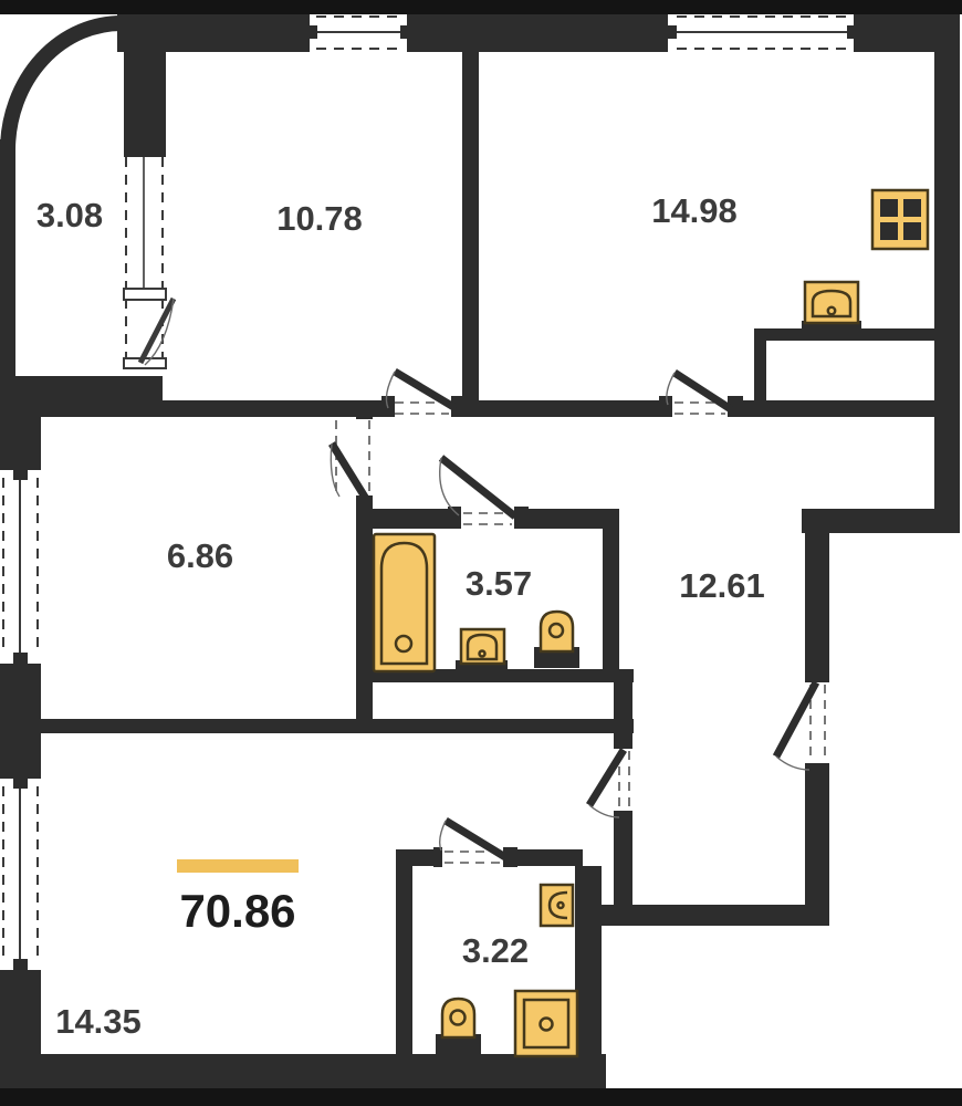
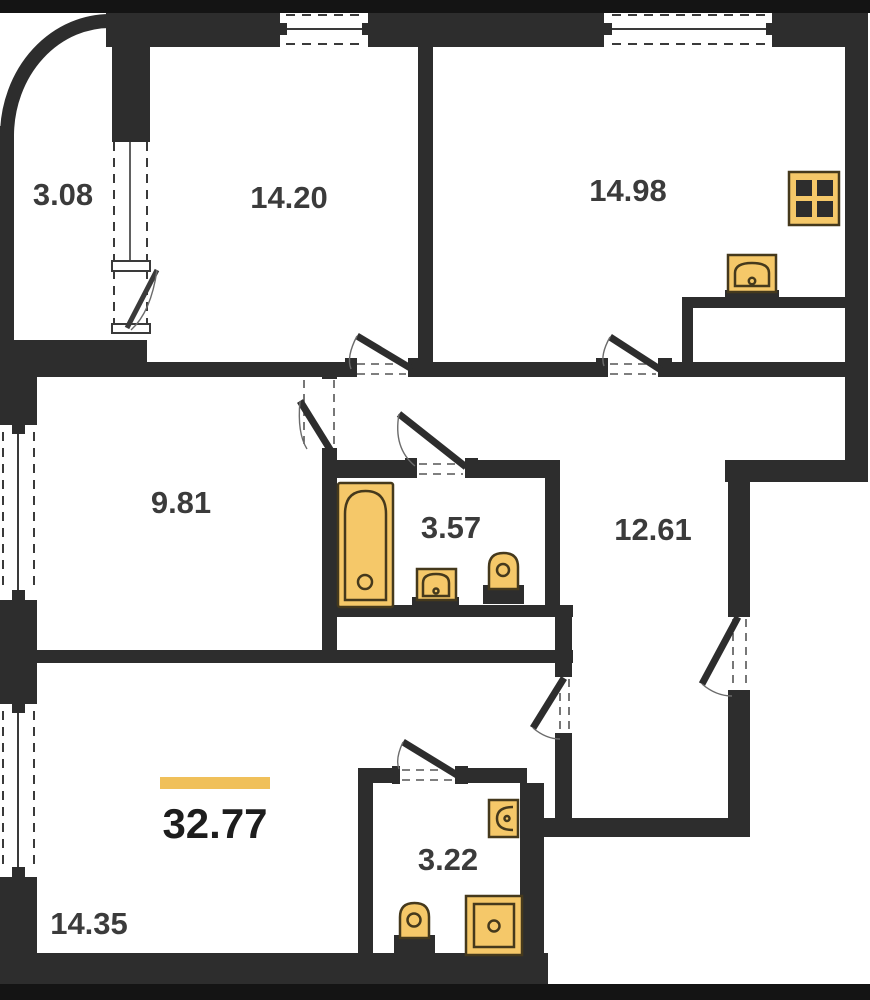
  3.08
- 10.78
+ 14.20
  14.98
- 6.86
+ 9.81
  3.57
  12.61
  3.22
  14.35
- 70.86
+ 32.77
